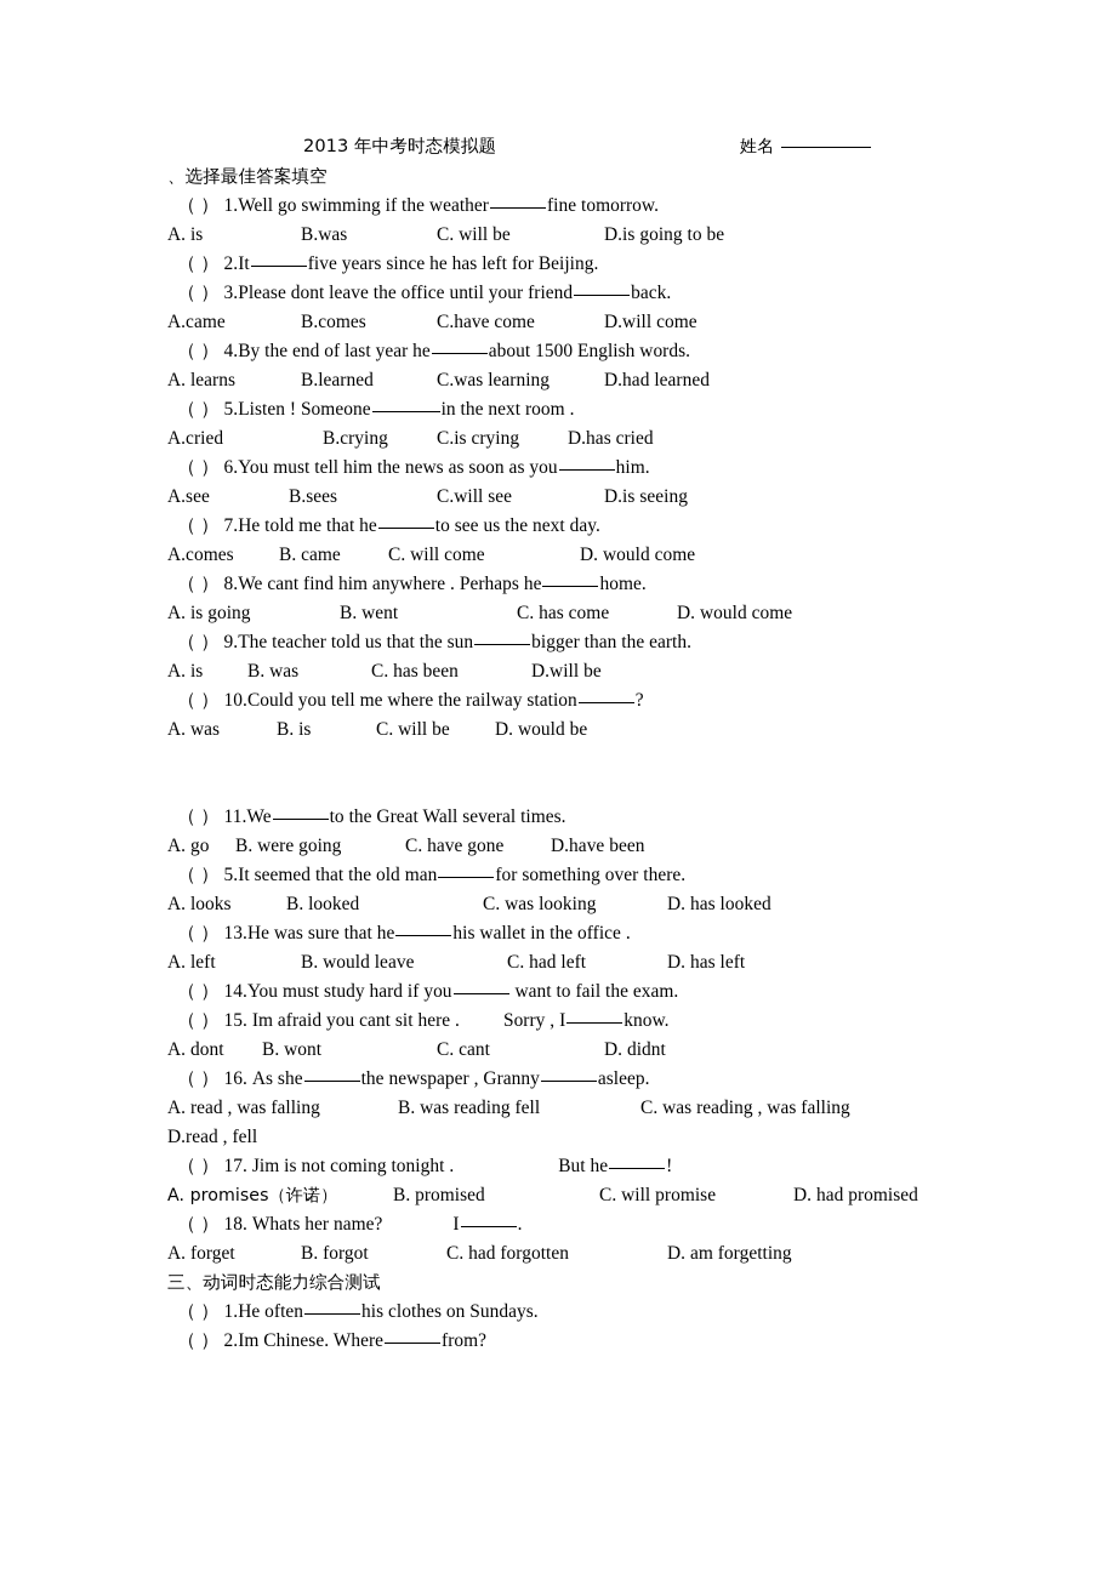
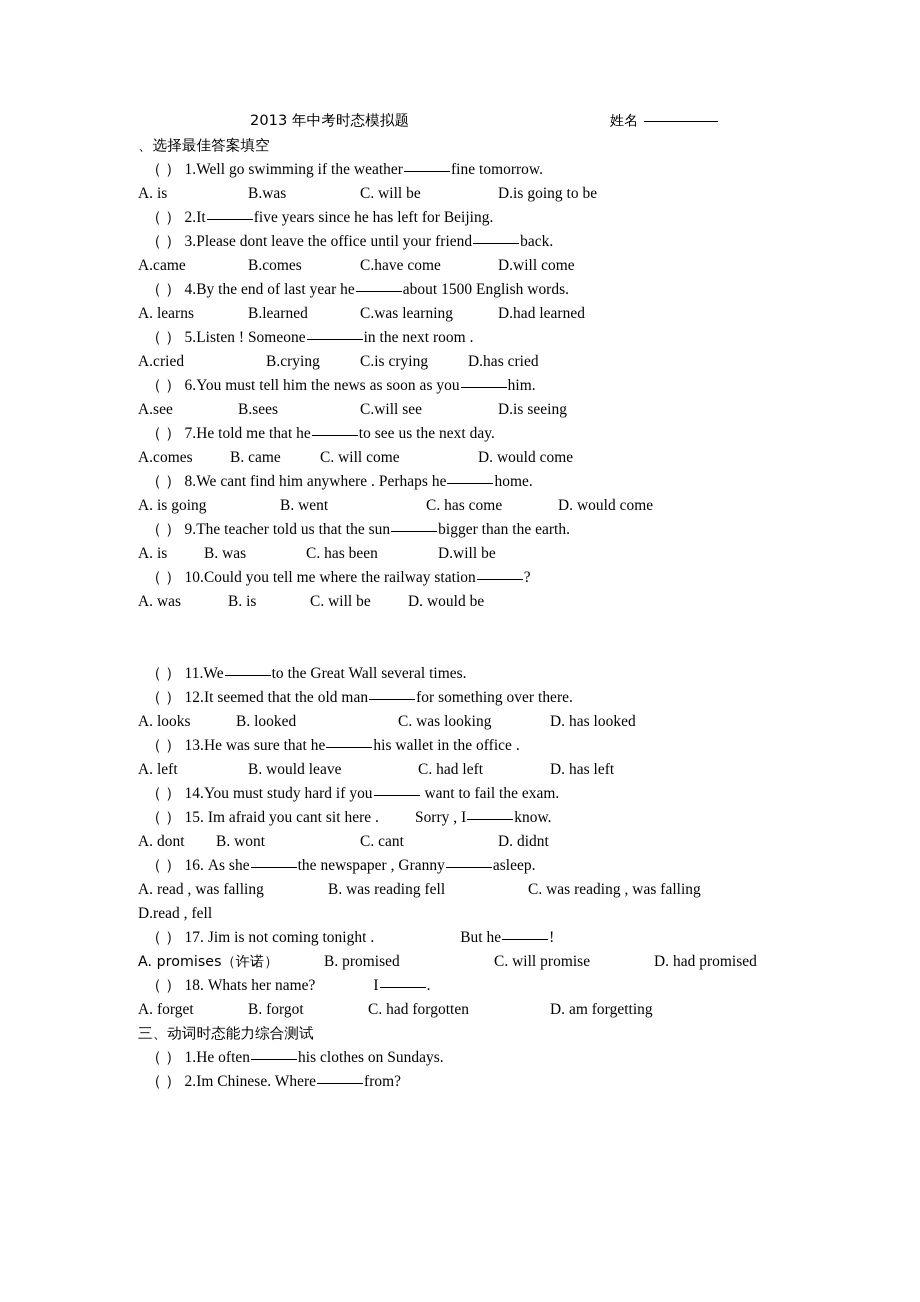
  2013 年中考时态模拟题
  姓名
  、选择最佳答案填空
  （ ） 1.Well go swimming if the weather fine tomorrow.
  A. is B.was C. will be D.is going to be
  （ ） 2.It five years since he has left for Beijing.
  （ ） 3.Please dont leave the office until your friend back.
  A.came B.comes C.have come D.will come
  （ ） 4.By the end of last year he about 1500 English words.
  A. learns B.learned C.was learning D.had learned
  （ ） 5.Listen ! Someone in the next room .
  A.cried B.crying C.is crying D.has cried
  （ ） 6.You must tell him the news as soon as you him.
  A.see B.sees C.will see D.is seeing
  （ ） 7.He told me that he to see us the next day.
  A.comes B. came C. will come D. would come
  （ ） 8.We cant find him anywhere . Perhaps he home.
  A. is going B. went C. has come D. would come
  （ ） 9.The teacher told us that the sun bigger than the earth.
  A. is B. was C. has been D.will be
  （ ） 10.Could you tell me where the railway station ?
  A. was B. is C. will be D. would be
  （ ） 11.We to the Great Wall several times.
- A. go B. were going C. have gone D.have been
- （ ） 5.It seemed that the old man for something over there.
+ （ ） 12.It seemed that the old man for something over there.
  A. looks B. looked C. was looking D. has looked
  （ ） 13.He was sure that he his wallet in the office .
  A. left B. would leave C. had left D. has left
  （ ） 14.You must study hard if you want to fail the exam.
  （ ） 15. Im afraid you cant sit here . Sorry , I know.
  A. dont B. wont C. cant D. didnt
  （ ） 16. As she the newspaper , Granny asleep.
  A. read , was falling B. was reading fell C. was reading , was falling
  D.read , fell
  （ ） 17. Jim is not coming tonight . But he !
  A. promises（许诺） B. promised C. will promise D. had promised
  （ ） 18. Whats her name? I .
  A. forget B. forgot C. had forgotten D. am forgetting
  三、动词时态能力综合测试
  （ ） 1.He often his clothes on Sundays.
  （ ） 2.Im Chinese. Where from?
